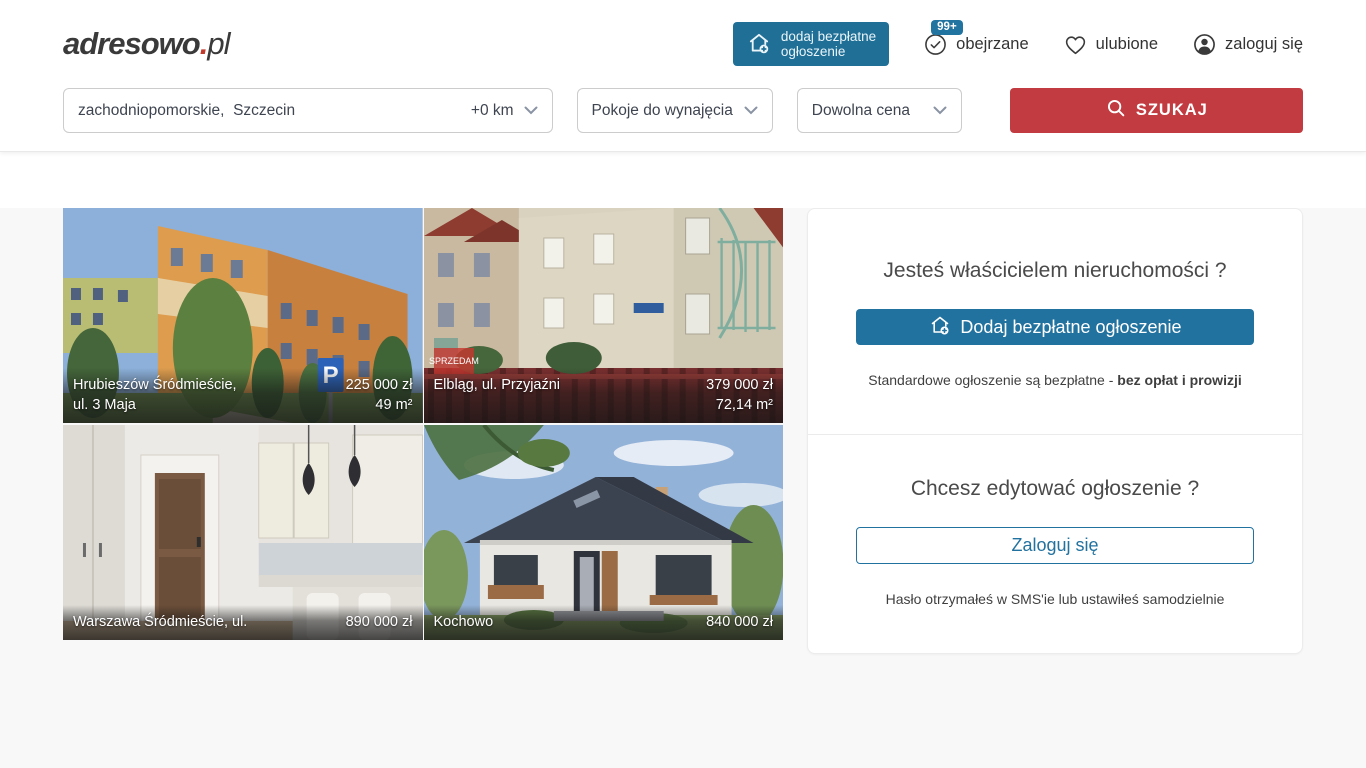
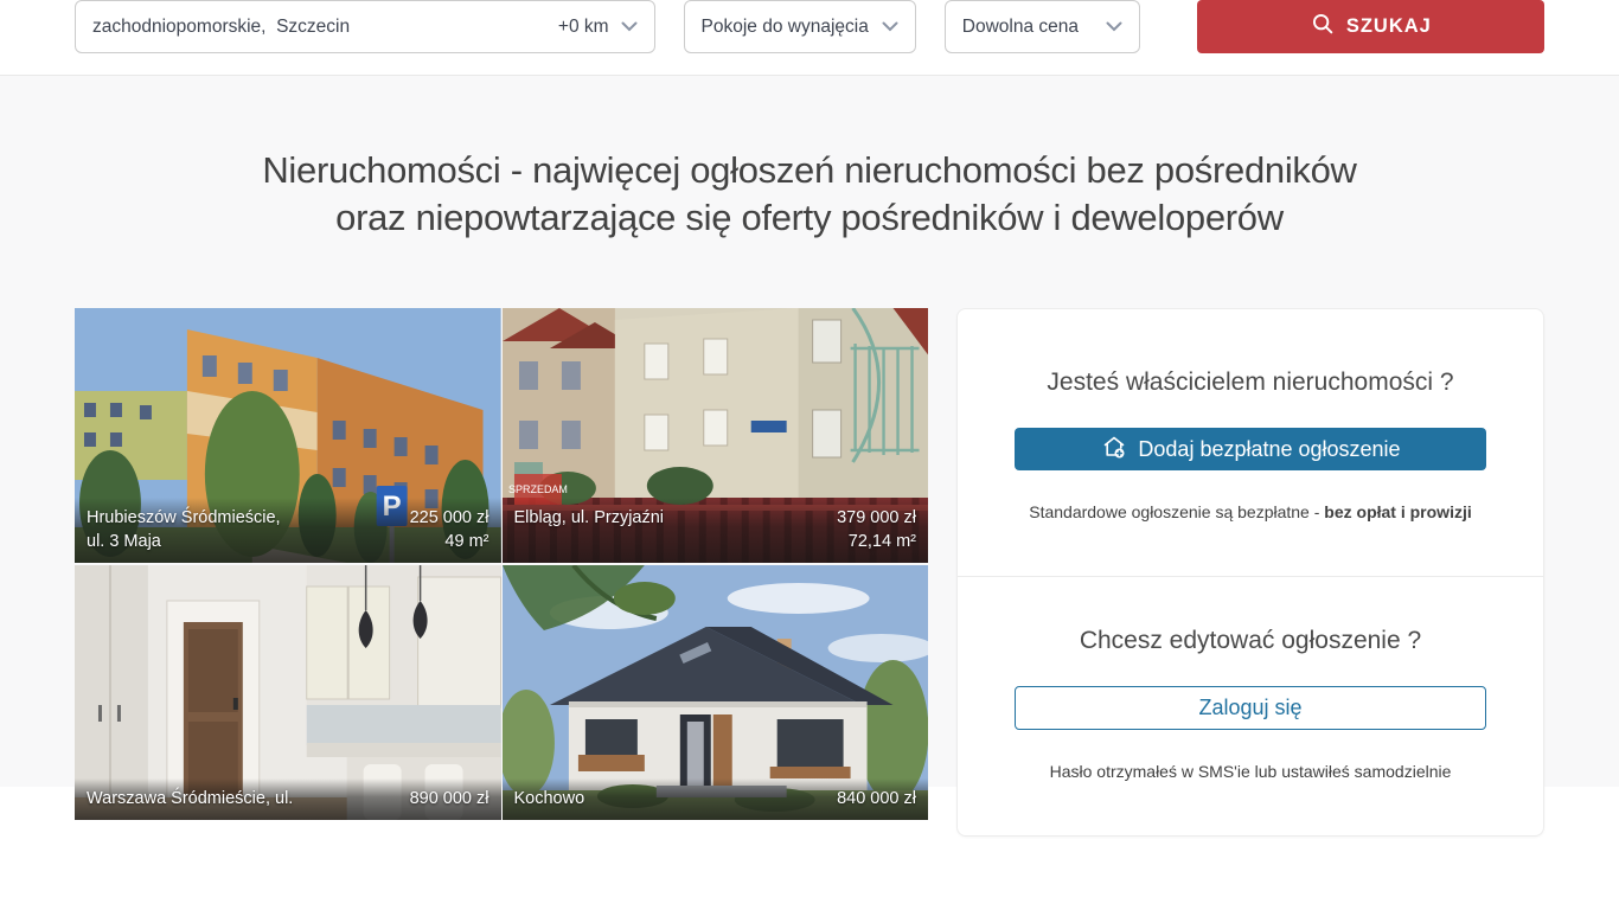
- adresowo.pl
- dodaj bezpłatne
- ogłoszenie
- 99+
- obejrzane
- ulubione
- zaloguj się
  zachodniopomorskie, Szczecin
  +0 km
  Pokoje do wynajęcia
  Dowolna cena
  SZUKAJ
+ Nieruchomości - najwięcej ogłoszeń nieruchomości bez pośredników
+ oraz niepowtarzające się oferty pośredników i deweloperów
  Hrubieszów Śródmieście,
  ul. 3 Maja
  225 000 zł
  49 m²
  SPRZEDAM
  Elbląg, ul. Przyjaźni
  379 000 zł
  72,14 m²
  Warszawa Śródmieście, ul.
  890 000 zł
  Kochowo
  840 000 zł
  Jesteś właścicielem nieruchomości ?
  Dodaj bezpłatne ogłoszenie
  Standardowe ogłoszenie są bezpłatne - bez opłat i prowizji
  Chcesz edytować ogłoszenie ?
  Zaloguj się
  Hasło otrzymałeś w SMS'ie lub ustawiłeś samodzielnie
